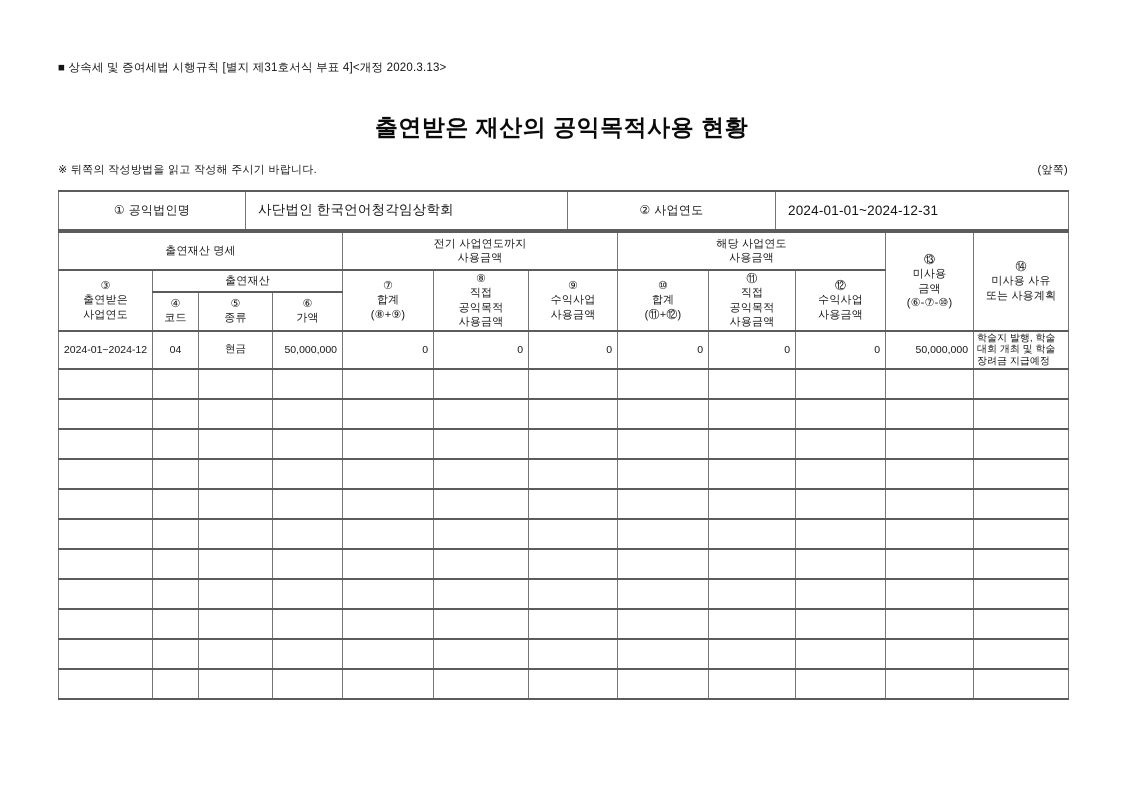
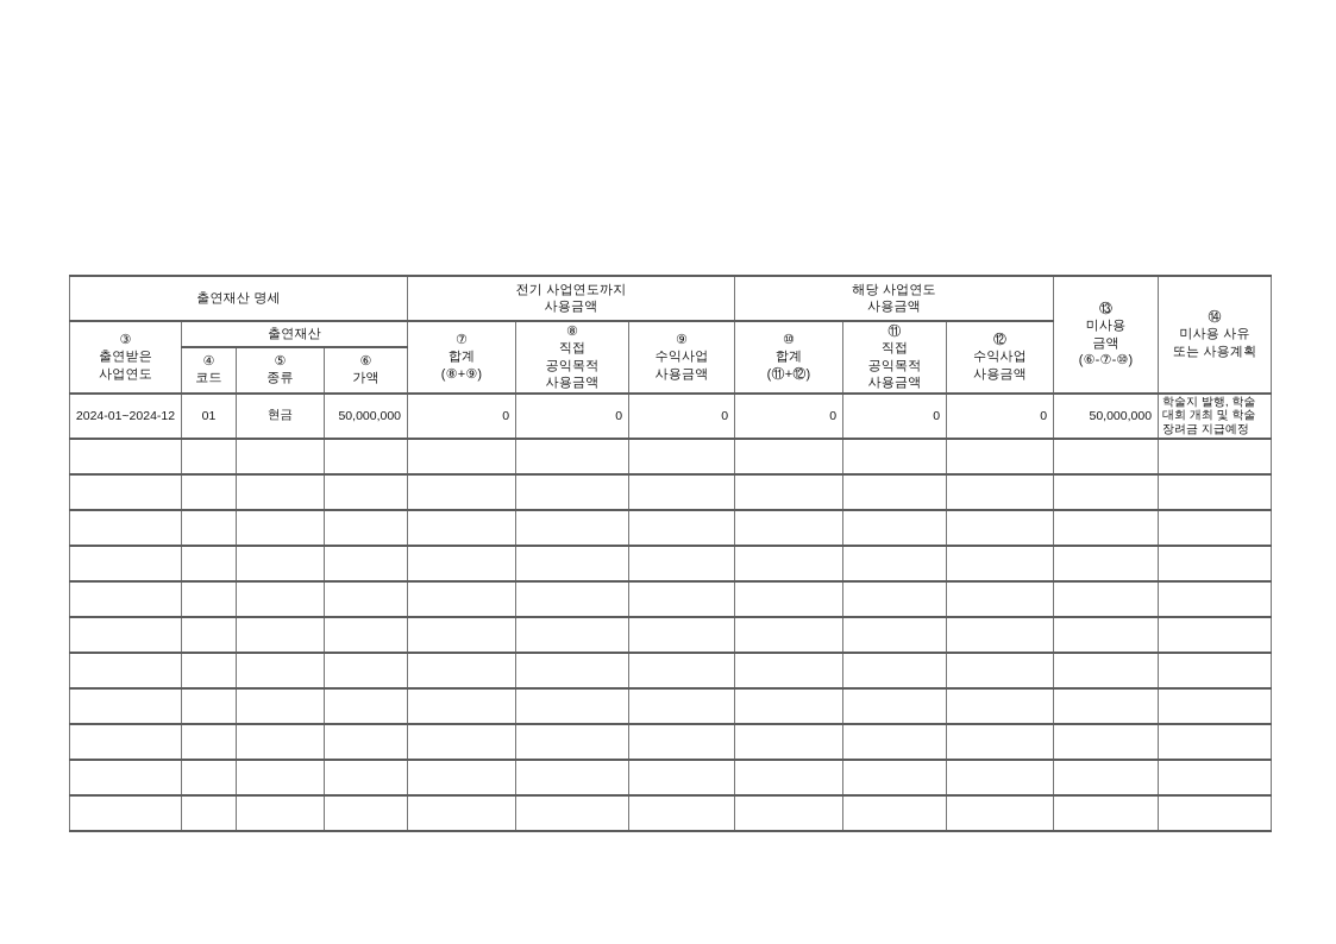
- ■ 상속세 및 증여세법 시행규칙 [별지 제31호서식 부표 4]<개정 2020.3.13>
- 출연받은 재산의 공익목적사용 현황
- ※ 뒤쪽의 작성방법을 읽고 작성해 주시기 바랍니다.
- (앞쪽)
- ① 공익법인명	사단법인 한국언어청각임상학회	② 사업연도	2024-01-01~2024-12-31
  출연재산 명세	전기 사업연도까지 사용금액	해당 사업연도 사용금액	⑬ 미사용 금액 (⑥-⑦-⑩)	⑭ 미사용 사유 또는 사용계획
  ③ 출연받은 사업연도	출연재산	⑦ 합계 (⑧+⑨)	⑧ 직접 공익목적 사용금액	⑨ 수익사업 사용금액	⑩ 합계 (⑪+⑫)	⑪ 직접 공익목적 사용금액	⑫ 수익사업 사용금액
  ④ 코드	⑤ 종류	⑥ 가액
- 2024-01~2024-12	04	현금	50,000,000	0	0	0	0	0	0	50,000,000	학술지 발행, 학술 대회 개최 및 학술 장려금 지급예정
+ 2024-01~2024-12	01	현금	50,000,000	0	0	0	0	0	0	50,000,000	학술지 발행, 학술 대회 개최 및 학술 장려금 지급예정
